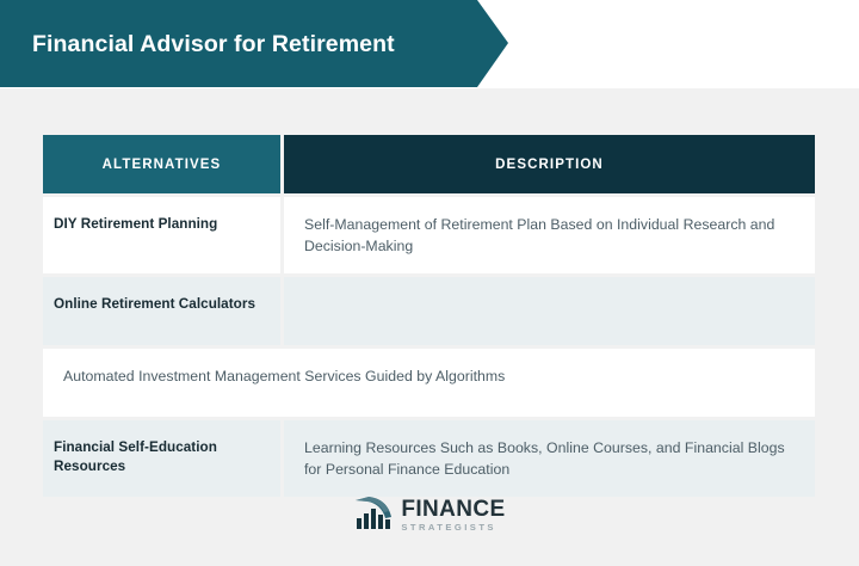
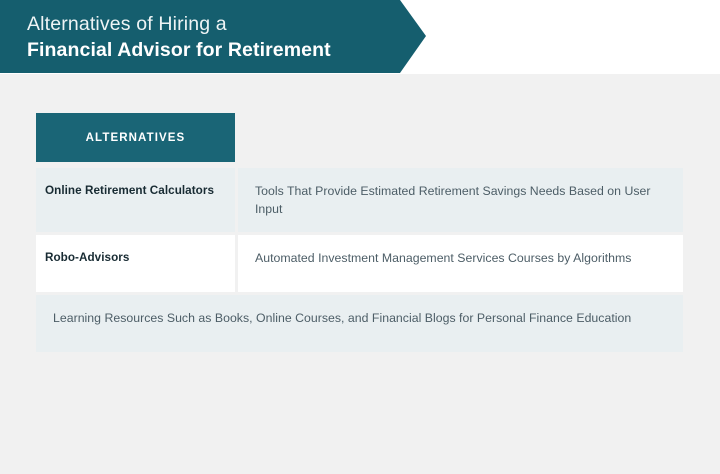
+ Alternatives of Hiring a
  Financial Advisor for Retirement
  ALTERNATIVES
- DESCRIPTION
- DIY Retirement Planning
- Self-Management of Retirement Plan Based on Individual Research and Decision-Making
  Online Retirement Calculators
+ Tools That Provide Estimated Retirement Savings Needs Based on User Input
+ Robo-Advisors
- Automated Investment Management Services Guided by Algorithms
+ Automated Investment Management Services Courses by Algorithms
- Financial Self-Education Resources
  Learning Resources Such as Books, Online Courses, and Financial Blogs for Personal Finance Education
- FINANCE
- STRATEGISTS
